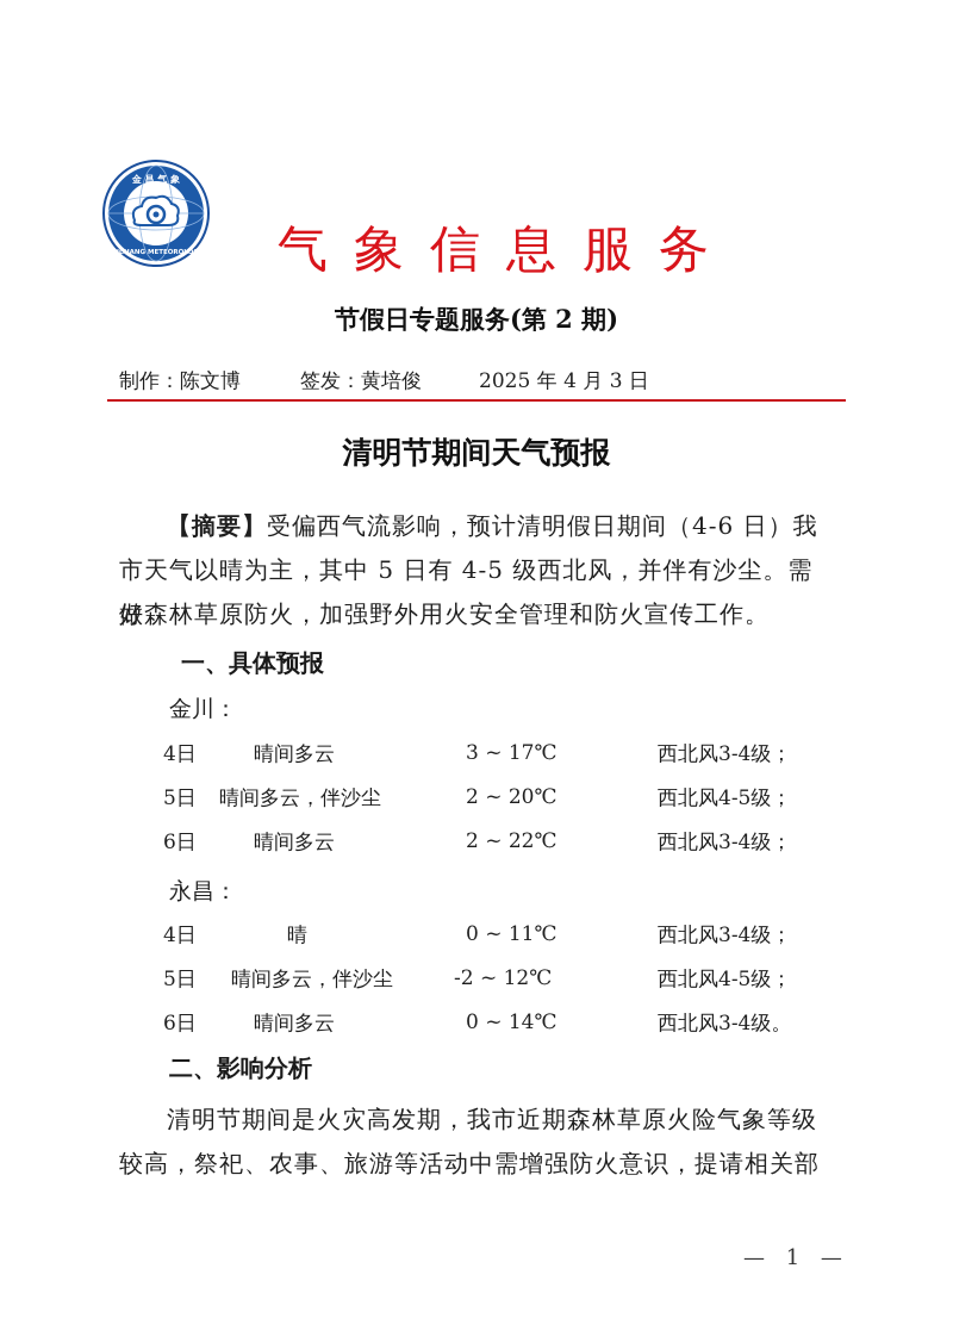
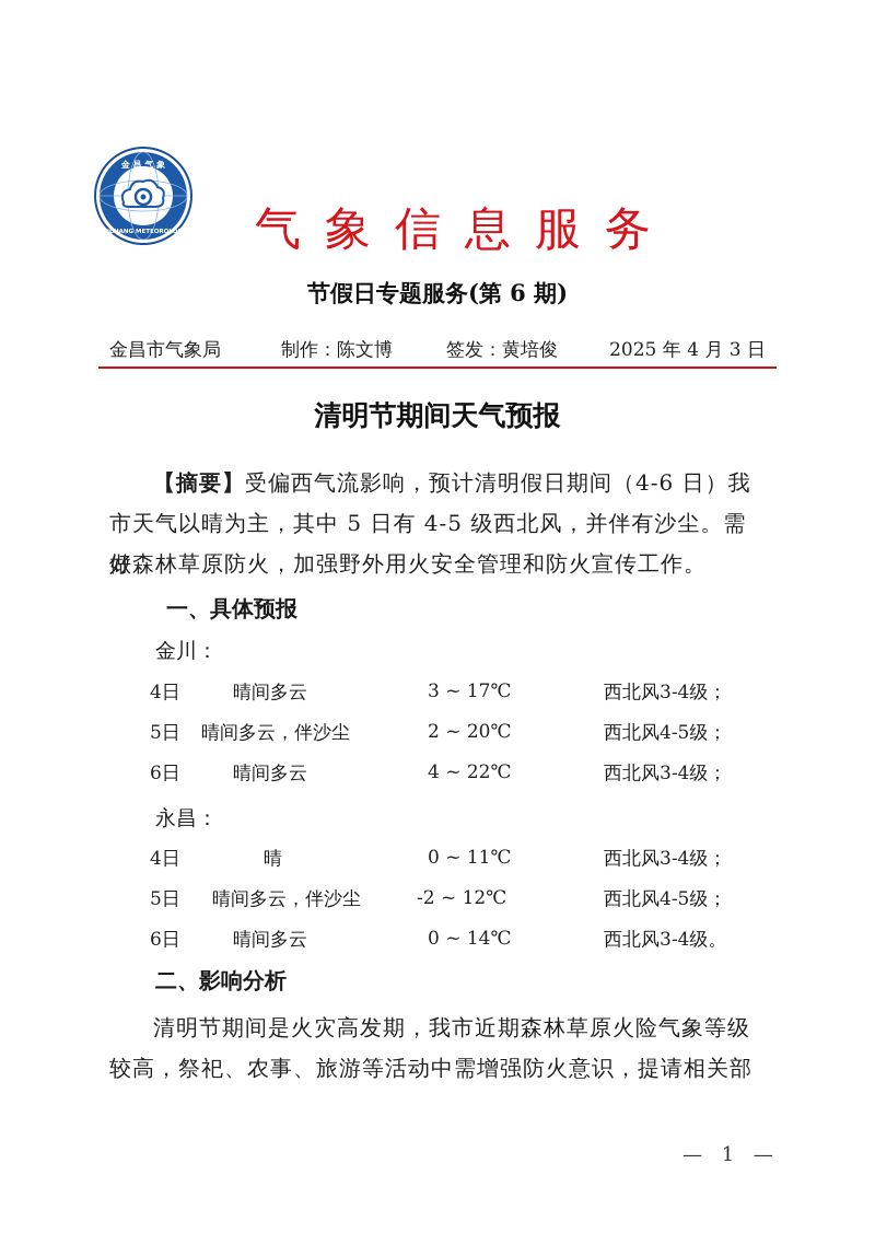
  金 昌 气 象
  气象信息服务
- 节假日专题服务(第 2 期)
+ 节假日专题服务(第 6 期)
+ 金昌市气象局
  制作：陈文博
  签发：黄培俊
  2025 年 4 月 3 日
  清明节期间天气预报
  【摘要】受偏西气流影响，预计清明假日期间（4-6 日）我
  市天气以晴为主，其中 5 日有 4-5 级西北风，并伴有沙尘。需做
  好森林草原防火，加强野外用火安全管理和防火宣传工作。
  一、具体预报
  金川：
  4日
  晴间多云
  3 ~ 17℃
  西北风3-4级；
  5日
  晴间多云，伴沙尘
  2 ~ 20℃
  西北风4-5级；
  6日
  晴间多云
- 2 ~ 22℃
+ 4 ~ 22℃
  西北风3-4级；
  永昌：
  4日
  晴
  0 ~ 11℃
  西北风3-4级；
  5日
  晴间多云，伴沙尘
  -2 ~ 12℃
  西北风4-5级；
  6日
  晴间多云
  0 ~ 14℃
  西北风3-4级。
  二、影响分析
  清明节期间是火灾高发期，我市近期森林草原火险气象等级
  较高，祭祀、农事、旅游等活动中需增强防火意识，提请相关部
  — 1 —
